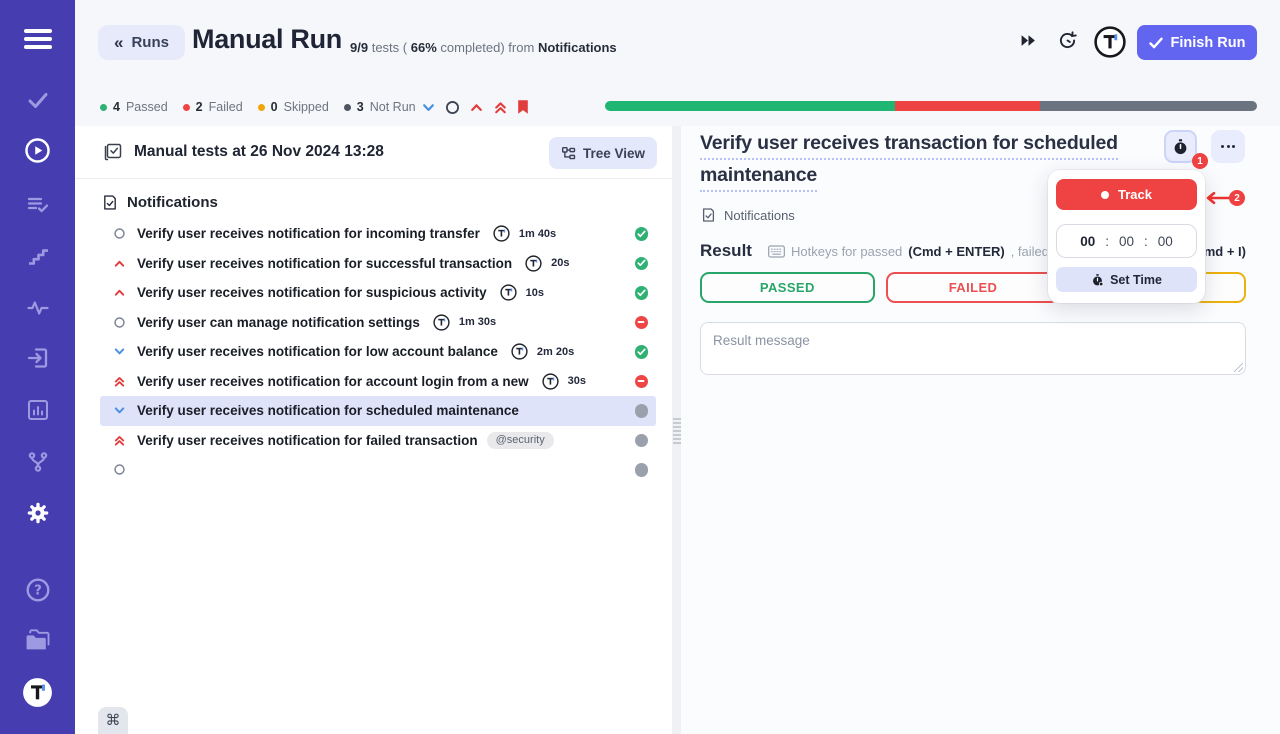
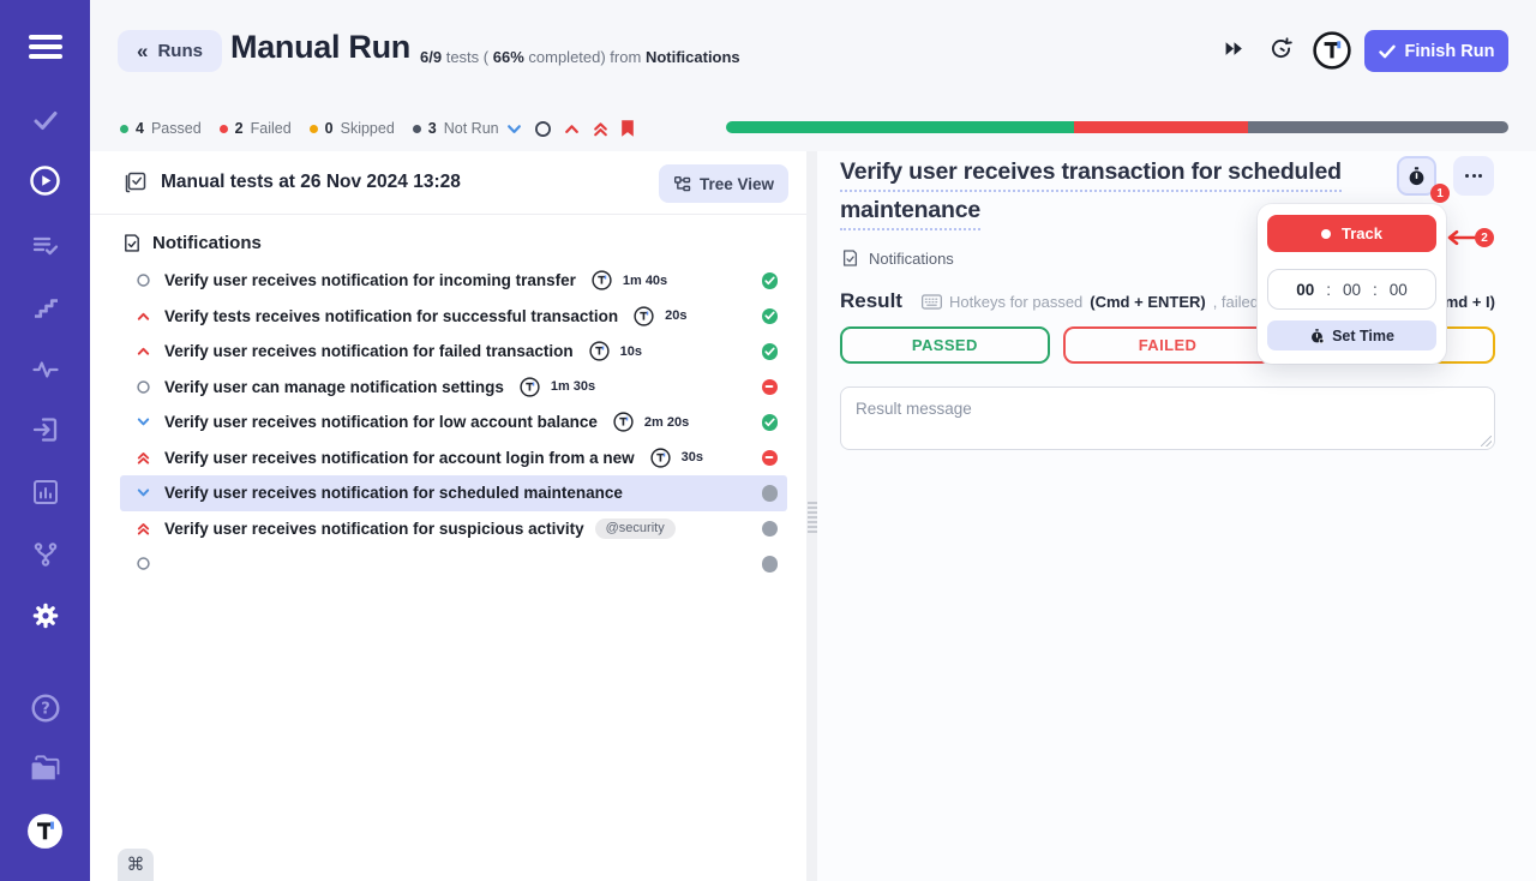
  ?
  «
  Runs
  Manual Run
- 9/9 tests ( 66% completed) from Notifications
+ 6/9 tests ( 66% completed) from Notifications
  Finish Run
  4
  Passed
  2
  Failed
  0
  Skipped
  3
  Not Run
  Manual tests at 26 Nov 2024 13:28
  Tree View
  Notifications
  Verify user receives notification for incoming transfer
  1m 40s
- Verify user receives notification for successful transaction
+ Verify tests receives notification for successful transaction
  20s
- Verify user receives notification for suspicious activity
+ Verify user receives notification for failed transaction
  10s
  Verify user can manage notification settings
  1m 30s
  Verify user receives notification for low account balance
  2m 20s
  Verify user receives notification for account login from a new
  30s
  Verify user receives notification for scheduled maintenance
- Verify user receives notification for failed transaction
+ Verify user receives notification for suspicious activity
  @security
  ⌘
  Verify user receives transaction for scheduled
  maintenance
  1
  Notifications
  Result
  Hotkeys for passed
  (Cmd + ENTER)
  , failed
  md + I)
  PASSED
  FAILED
  Result message
  Track
  00
  :
  00
  :
  00
  Set Time
  2
